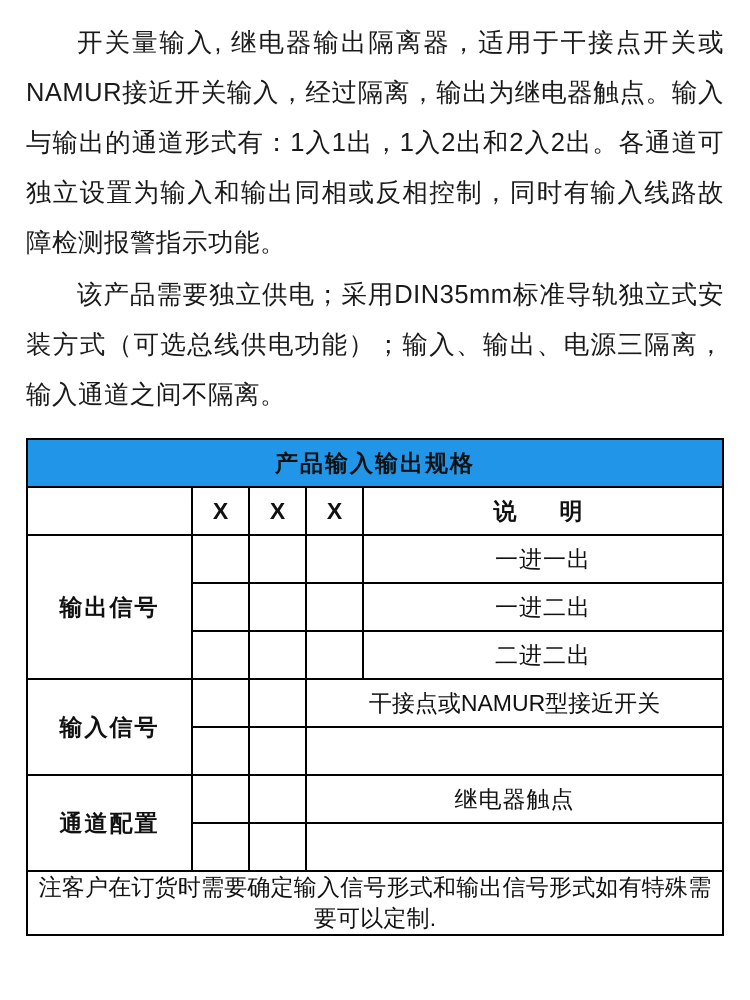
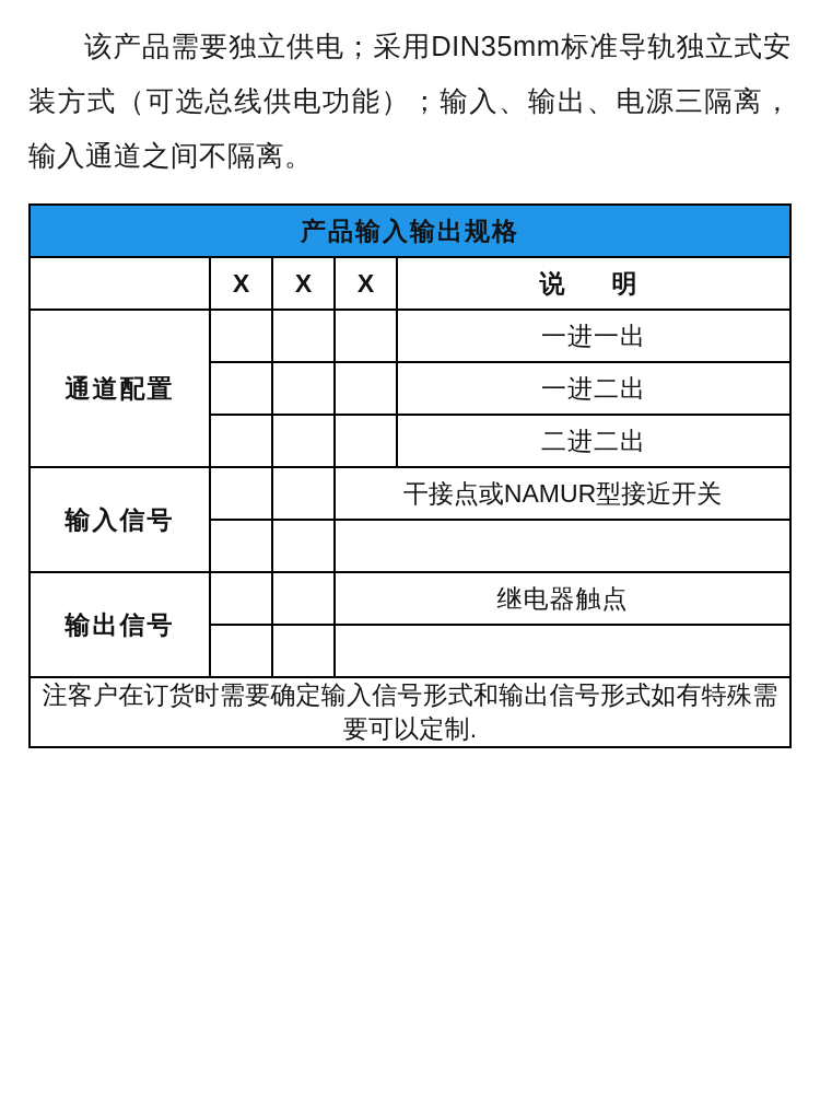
- 开关量输入, 继电器输出隔离器，适用于干接点开关或NAMUR接近开关输入，经过隔离，输出为继电器触点。输入与输出的通道形式有：1入1出，1入2出和2入2出。各通道可独立设置为输入和输出同相或反相控制，同时有输入线路故障检测报警指示功能。
  该产品需要独立供电；采用DIN35mm标准导轨独立式安装方式（可选总线供电功能）；输入、输出、电源三隔离，输入通道之间不隔离。
  产品输入输出规格
  	X	X	X	说 明
- 输出信号				一进一出
+ 通道配置				一进一出
  			一进二出
  			二进二出
  输入信号			干接点或NAMUR型接近开关
- 通道配置			继电器触点
+ 输出信号			继电器触点
  注客户在订货时需要确定输入信号形式和输出信号形式如有特殊需要可以定制.
